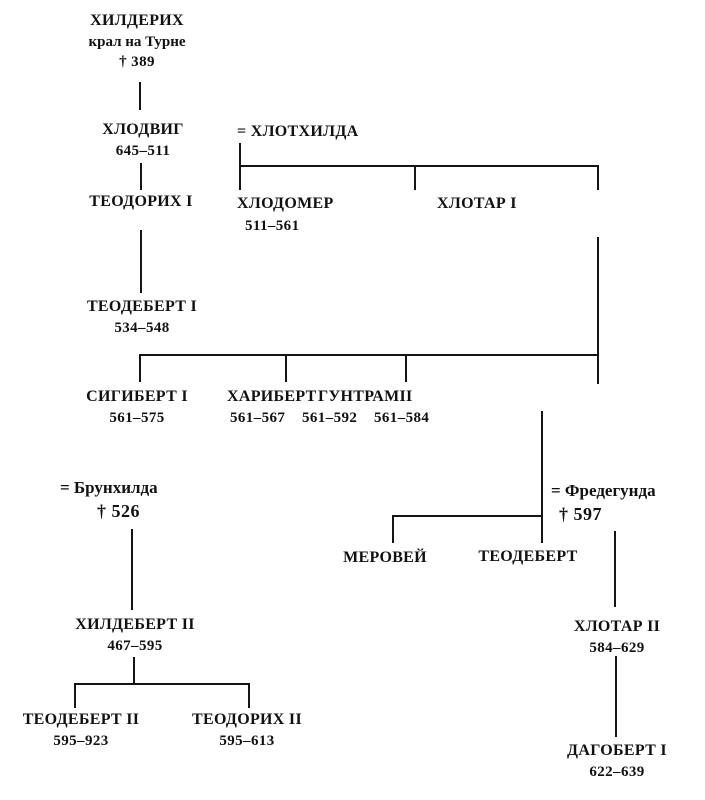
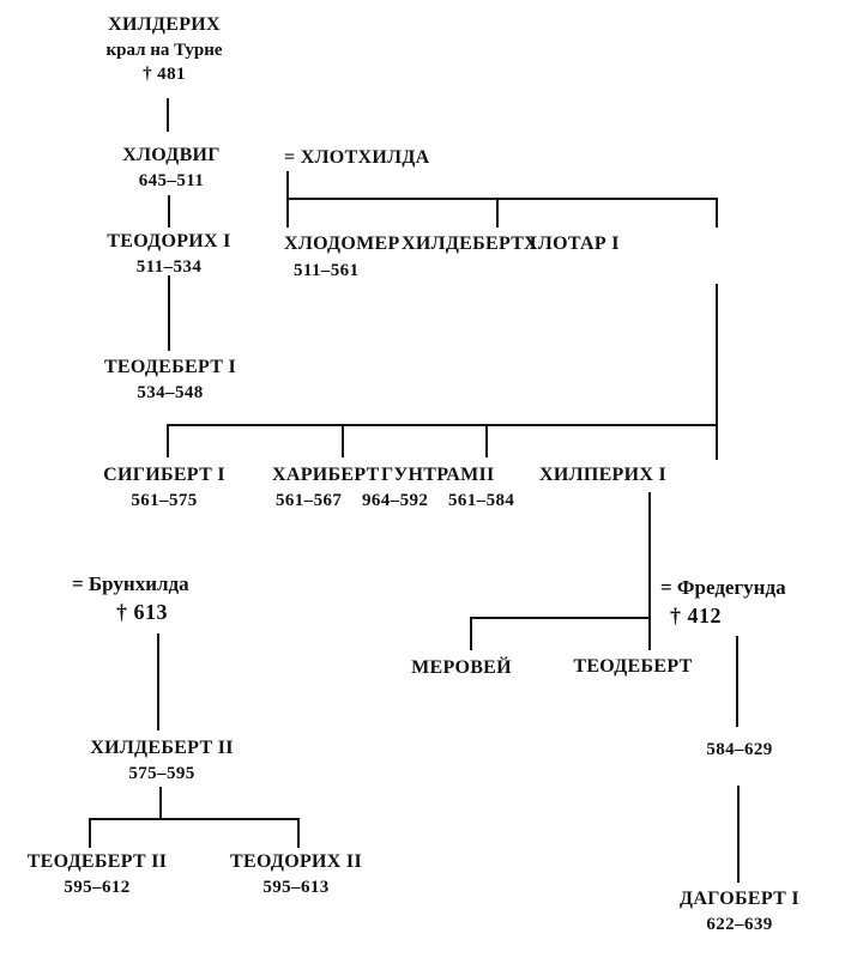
  ХИЛДЕРИХ
  крал на Турне
- † 389
+ † 481
  ХЛОДВИГ
  645–511
  = ХЛОТХИЛДА
  ТЕОДОРИХ I
+ 511–534
  ХЛОДОМЕР
  511–561
+ ХИЛДЕБЕРТ I
  ХЛОТАР I
  ТЕОДЕБЕРТ I
  534–548
  СИГИБЕРТ I
  561–575
  ХАРИБЕРТ
  ГУНТРАМII
+ ХИЛПЕРИХ I
  561–567
- 561–592
+ 964–592
  561–584
  = Брунхилда
- † 526
+ † 613
  = Фредегунда
- † 597
+ † 412
  МЕРОВЕЙ
  ТЕОДЕБЕРТ
  ХИЛДЕБЕРТ II
- 467–595
+ 575–595
- ХЛОТАР II
  584–629
  ТЕОДЕБЕРТ II
- 595–923
+ 595–612
  ТЕОДОРИХ II
  595–613
  ДАГОБЕРТ I
  622–639
